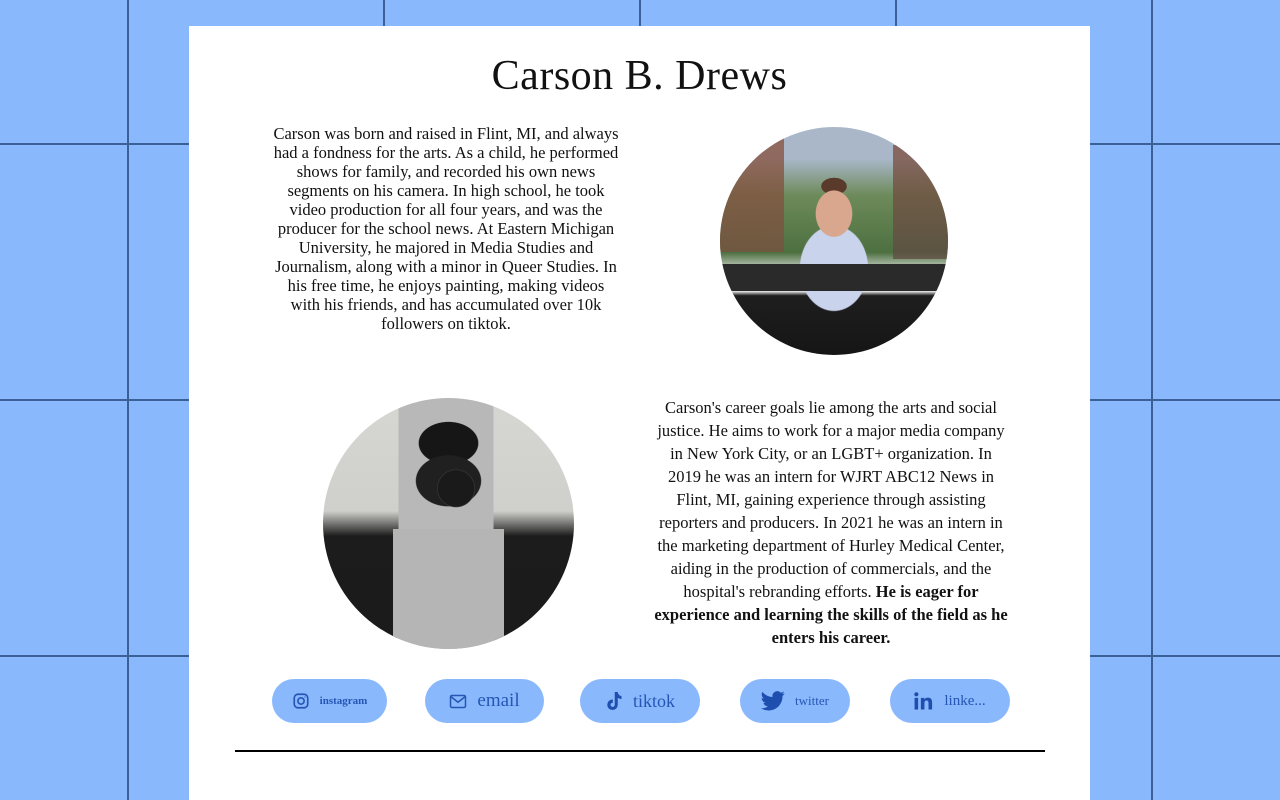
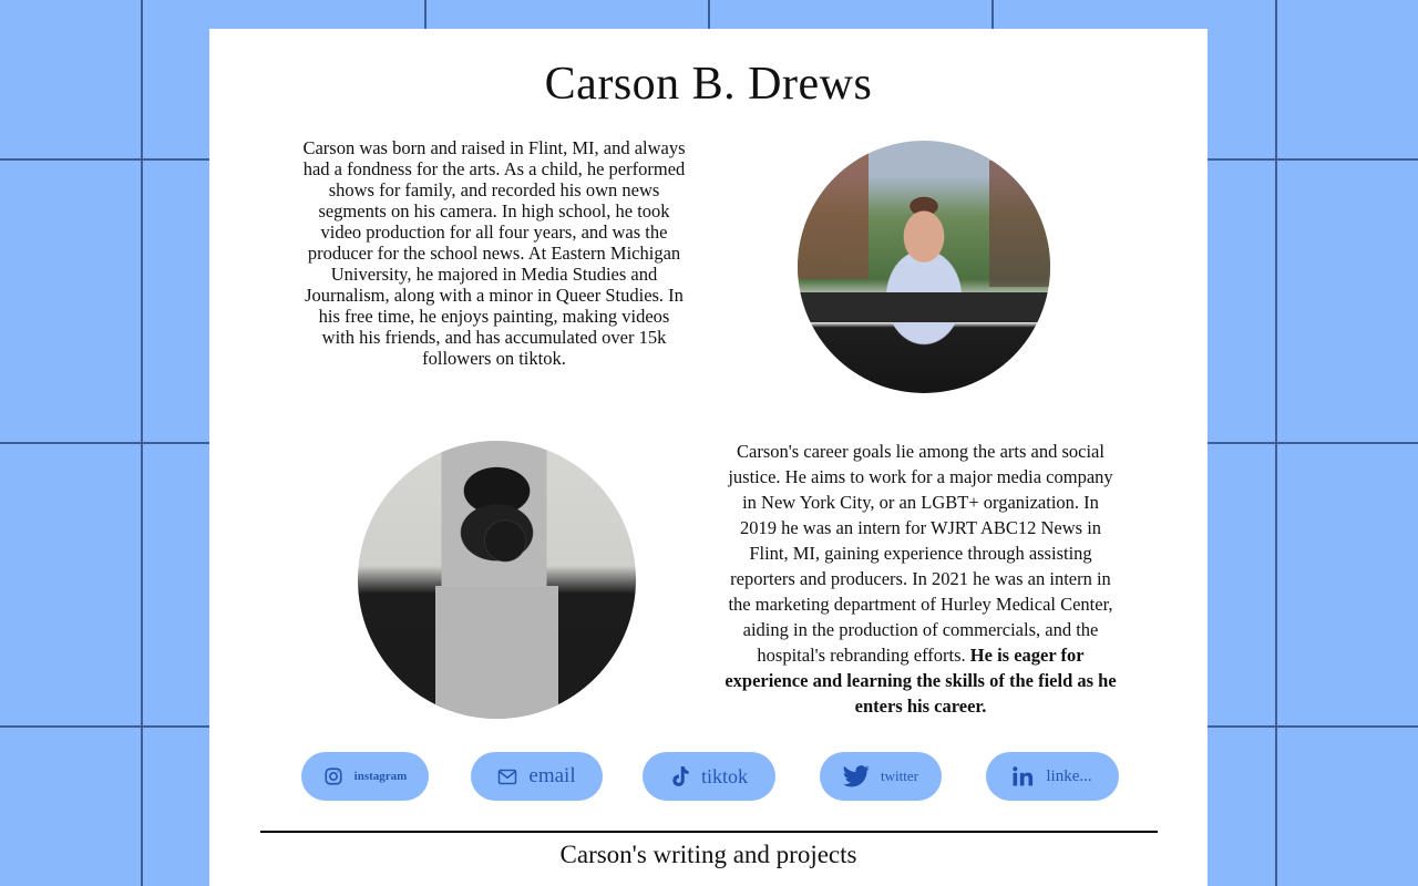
  Carson B. Drews
- Carson was born and raised in Flint, MI, and always had a fondness for the arts. As a child, he performed shows for family, and recorded his own news segments on his camera. In high school, he took video production for all four years, and was the producer for the school news. At Eastern Michigan University, he majored in Media Studies and Journalism, along with a minor in Queer Studies. In his free time, he enjoys painting, making videos with his friends, and has accumulated over 10k followers on tiktok.
+ Carson was born and raised in Flint, MI, and always had a fondness for the arts. As a child, he performed shows for family, and recorded his own news segments on his camera. In high school, he took video production for all four years, and was the producer for the school news. At Eastern Michigan University, he majored in Media Studies and Journalism, along with a minor in Queer Studies. In his free time, he enjoys painting, making videos with his friends, and has accumulated over 15k followers on tiktok.
  Carson's career goals lie among the arts and social justice. He aims to work for a major media company in New York City, or an LGBT+ organization. In 2019 he was an intern for WJRT ABC12 News in Flint, MI, gaining experience through assisting reporters and producers. In 2021 he was an intern in the marketing department of Hurley Medical Center, aiding in the production of commercials, and the hospital's rebranding efforts. He is eager for experience and learning the skills of the field as he enters his career.
  instagram
  email
  tiktok
  twitter
  linke...
+ Carson's writing and projects
